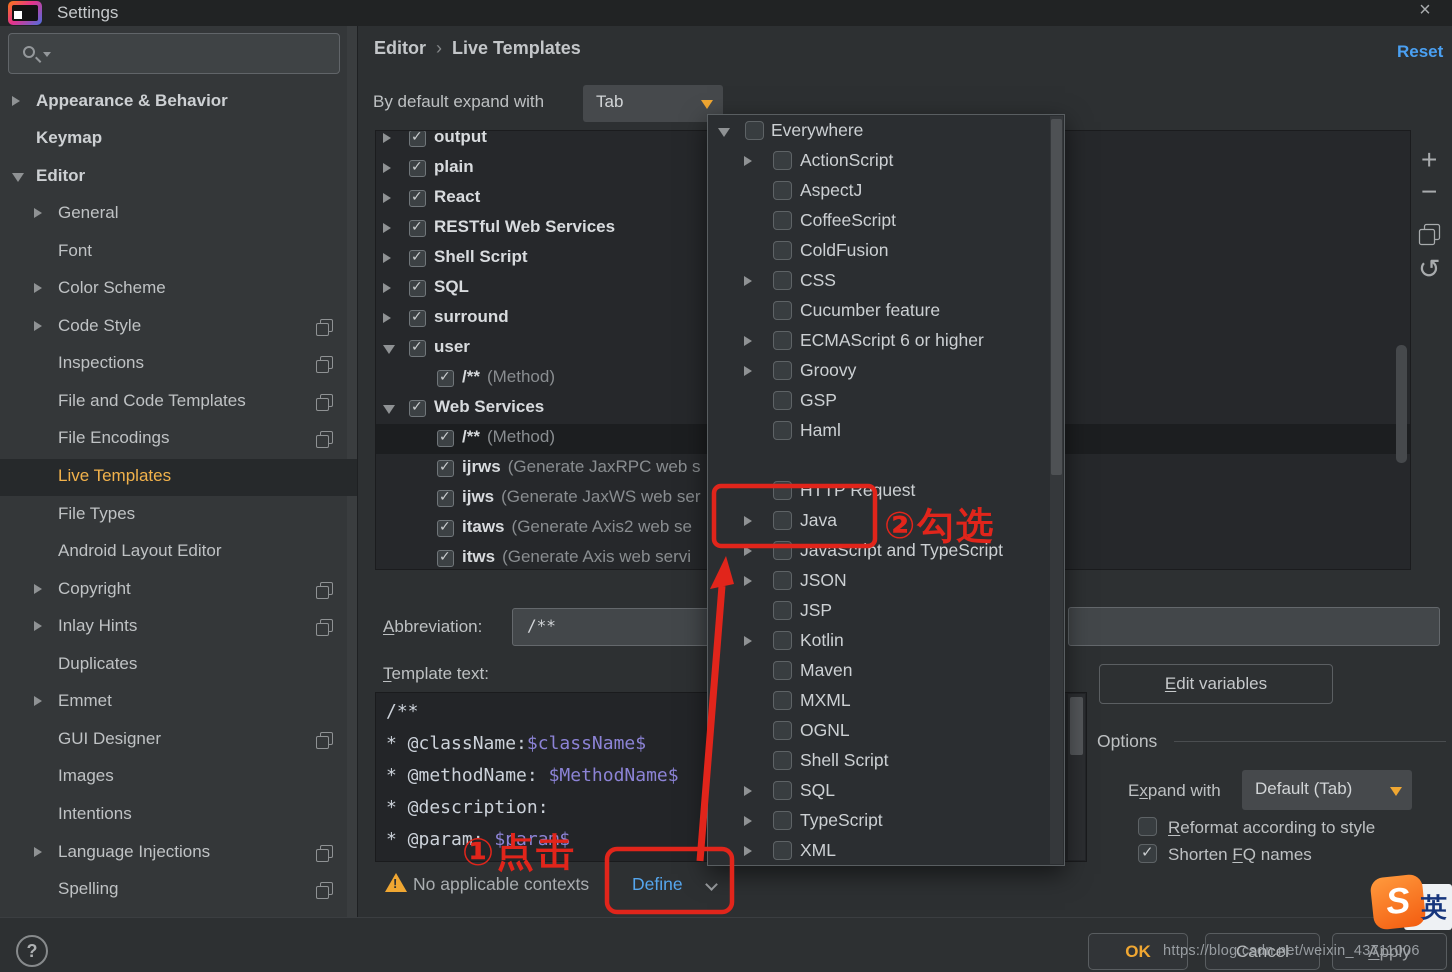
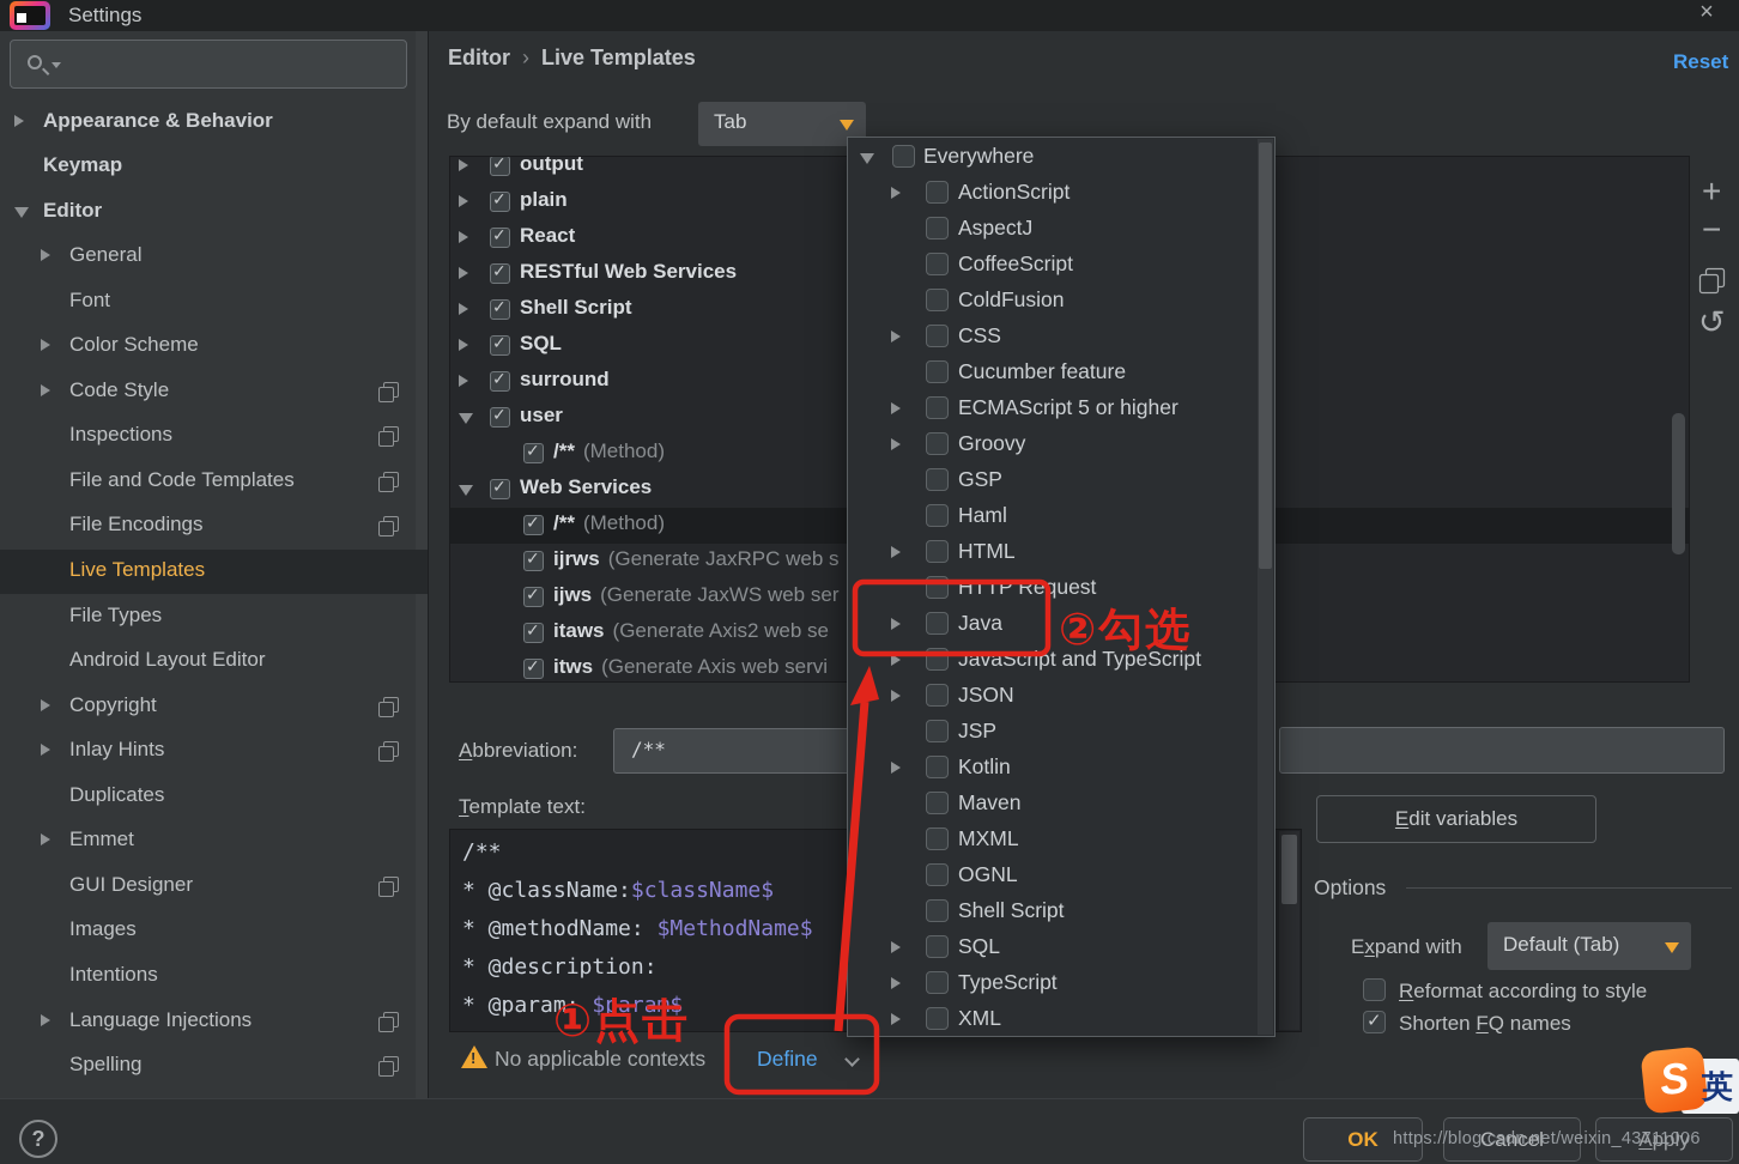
  Settings
  ×
  Appearance & Behavior
  Keymap
  Editor
  General
  Font
  Color Scheme
  Code Style
  Inspections
  File and Code Templates
  File Encodings
  Live Templates
  File Types
  Android Layout Editor
  Copyright
  Inlay Hints
  Duplicates
  Emmet
  GUI Designer
  Images
  Intentions
  Language Injections
  Spelling
  Editor › Live Templates
  Reset
  By default expand with
  Tab
  output
  plain
  React
  RESTful Web Services
  Shell Script
  SQL
  surround
  user
  /** (Method)
  Web Services
  /** (Method)
  ijrws (Generate JaxRPC web s
  ijws (Generate JaxWS web ser
  itaws (Generate Axis2 web se
  itws (Generate Axis web servi
  Abbreviation:
  /**
  Template text:
  /**
  * @className:$className$
  * @methodName: $MethodName$
  * @description:
  * @param: $param$
  No applicable contexts
  Define
  Edit variables
  Options
  Expand with
  Default (Tab)
  Reformat according to style
  Shorten FQ names
  +
  −
  ↺
  Everywhere
  ActionScript
  AspectJ
  CoffeeScript
  ColdFusion
  CSS
  Cucumber feature
- ECMAScript 6 or higher
+ ECMAScript 5 or higher
  Groovy
  GSP
  Haml
+ HTML
  HTTP Request
  Java
  JavaScript and TypeScript
  JSON
  JSP
  Kotlin
  Maven
  MXML
  OGNL
  Shell Script
  SQL
  TypeScript
  XML
  ?
  OK
  Cancel
  Apply
  https://blog.csdn.net/weixin_43711006
  ①点击
  ②勾选
  英
